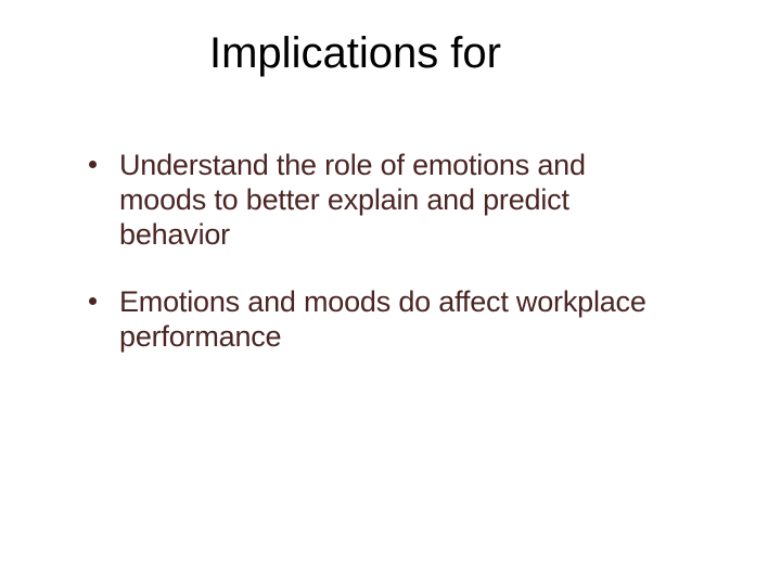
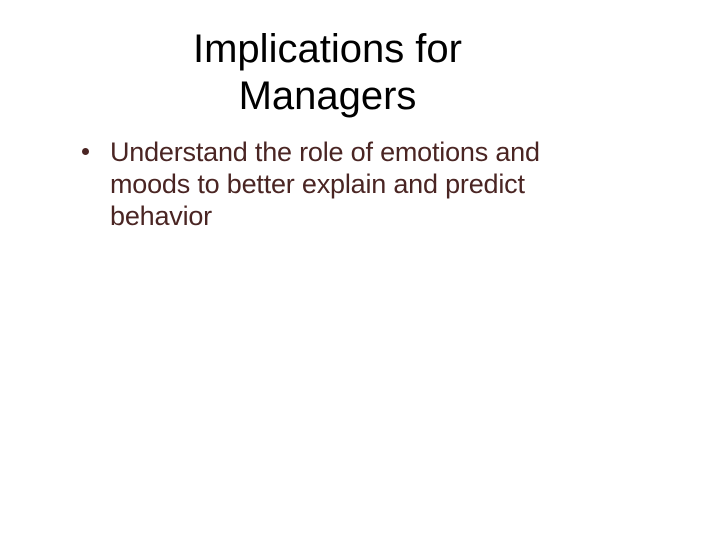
  Implications for
+ Managers
  Understand the role of emotions and moods to better explain and predict behavior
- Emotions and moods do affect workplace performance
